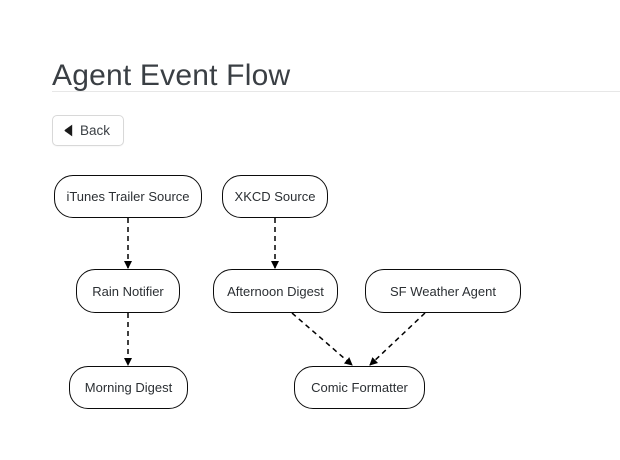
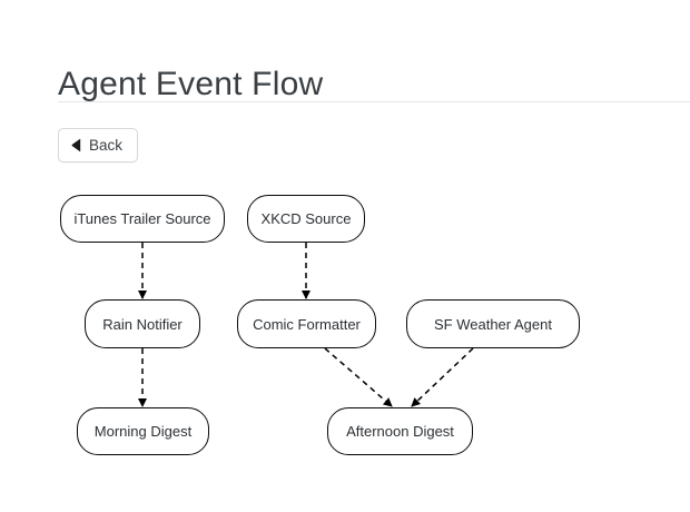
  Agent Event Flow
  Back
  iTunes Trailer Source
  XKCD Source
  Rain Notifier
- Afternoon Digest
+ Comic Formatter
  SF Weather Agent
  Morning Digest
- Comic Formatter
+ Afternoon Digest
